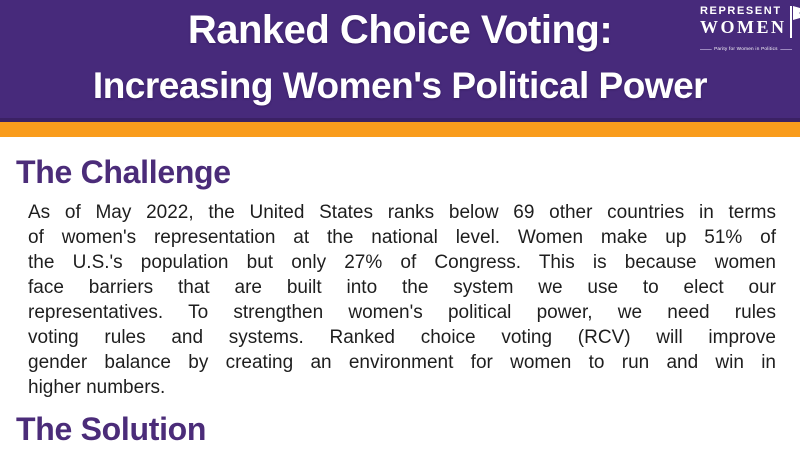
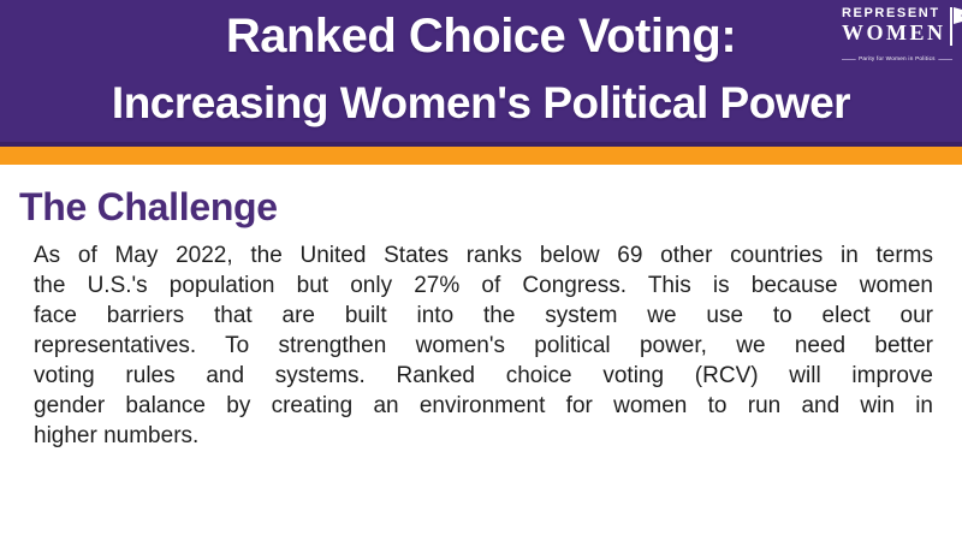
  Ranked Choice Voting:
  Increasing Women's Political Power
  REPRESENT
  WOMEN
  The Challenge
  As of May 2022, the United States ranks below 69 other countries in terms
- of women's representation at the national level. Women make up 51% of
  the U.S.'s population but only 27% of Congress. This is because women
  face barriers that are built into the system we use to elect our
- representatives. To strengthen women's political power, we need rules
+ representatives. To strengthen women's political power, we need better
  voting rules and systems. Ranked choice voting (RCV) will improve
  gender balance by creating an environment for women to run and win in
  higher numbers.
- The Solution
